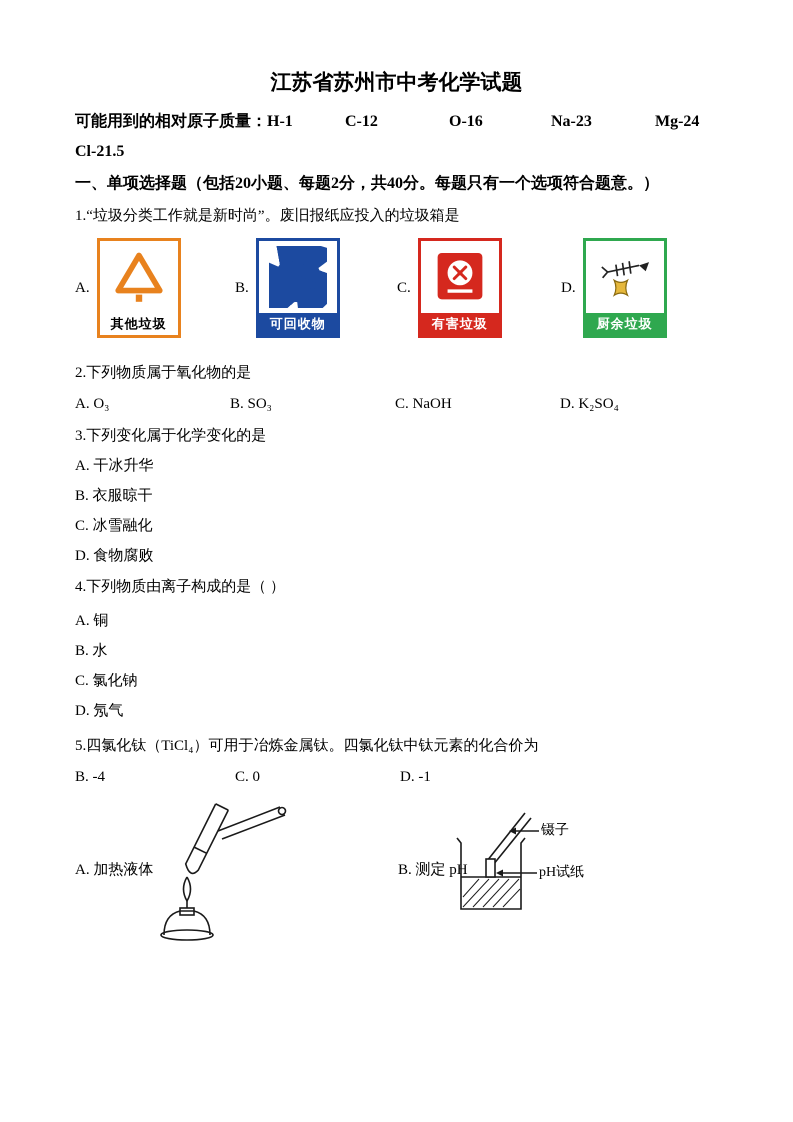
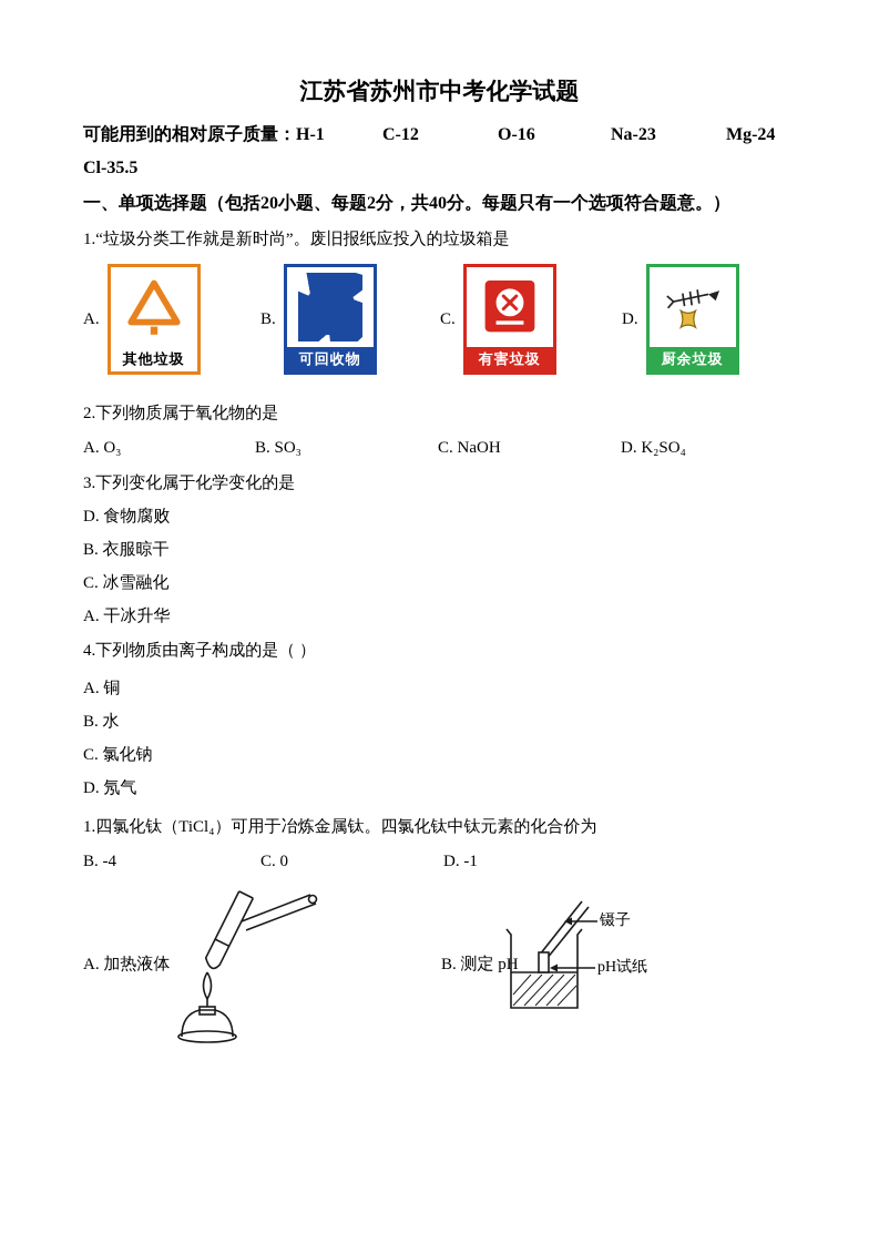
  江苏省苏州市中考化学试题
  可能用到的相对原子质量：
  H-1
  C-12
  O-16
  Na-23
  Mg-24
- Cl-21.5
+ Cl-35.5
  一、单项选择题（包括20小题、每题2分，共40分。每题只有一个选项符合题意。）
  1.“垃圾分类工作就是新时尚”。废旧报纸应投入的垃圾箱是
  A.
  其他垃圾
  B.
  可回收物
  C.
  有害垃圾
  D.
  厨余垃圾
  2.下列物质属于氧化物的是
  A. O₃
  B. SO₃
  C. NaOH
  D. K₂SO₄
  3.下列变化属于化学变化的是
- A. 干冰升华
+ D. 食物腐败
  B. 衣服晾干
  C. 冰雪融化
- D. 食物腐败
+ A. 干冰升华
  4.下列物质由离子构成的是（ ）
  A. 铜
  B. 水
  C. 氯化钠
  D. 氖气
- 5.四氯化钛（TiCl₄）可用于冶炼金属钛。四氯化钛中钛元素的化合价为
+ 1.四氯化钛（TiCl₄）可用于冶炼金属钛。四氯化钛中钛元素的化合价为
  B. -4
  C. 0
  D. -1
  A. 加热液体
  B. 测定 pH
  镊子
  pH试纸
